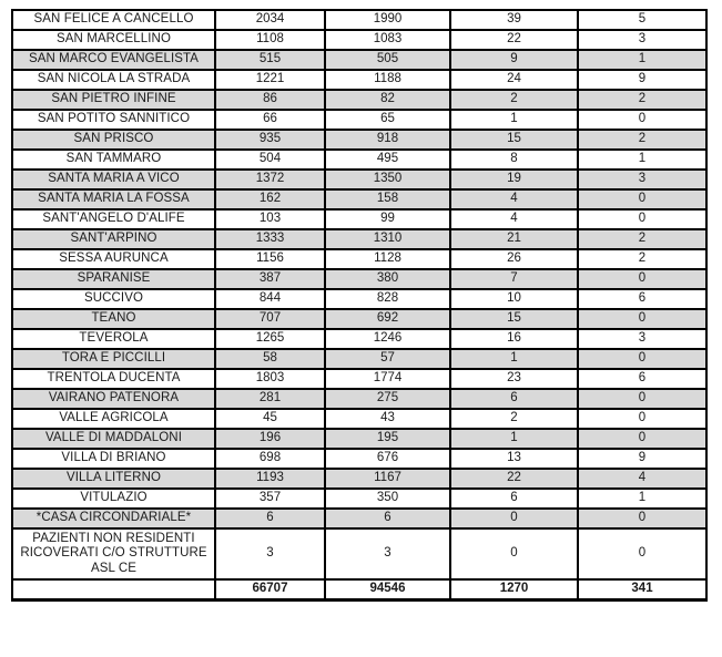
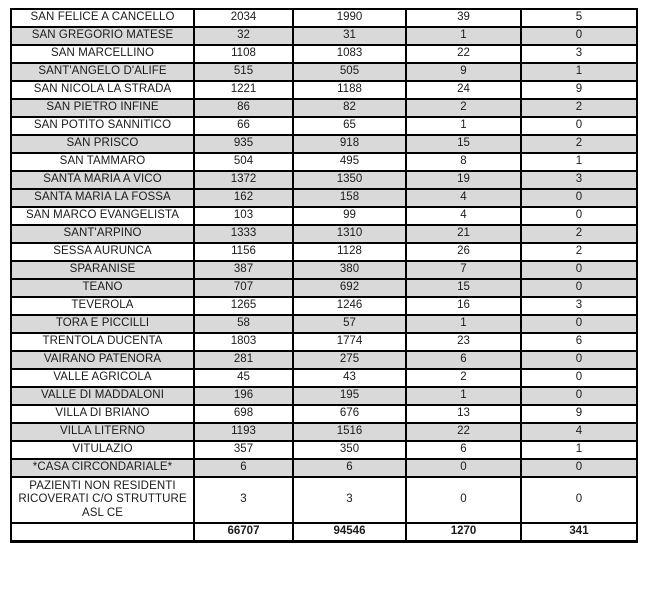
  SAN FELICE A CANCELLO	2034	1990	39	5
+ SAN GREGORIO MATESE	32	31	1	0
  SAN MARCELLINO	1108	1083	22	3
- SAN MARCO EVANGELISTA	515	505	9	1
+ SANT'ANGELO D'ALIFE	515	505	9	1
  SAN NICOLA LA STRADA	1221	1188	24	9
  SAN PIETRO INFINE	86	82	2	2
  SAN POTITO SANNITICO	66	65	1	0
  SAN PRISCO	935	918	15	2
  SAN TAMMARO	504	495	8	1
  SANTA MARIA A VICO	1372	1350	19	3
  SANTA MARIA LA FOSSA	162	158	4	0
- SANT'ANGELO D'ALIFE	103	99	4	0
+ SAN MARCO EVANGELISTA	103	99	4	0
  SANT'ARPINO	1333	1310	21	2
  SESSA AURUNCA	1156	1128	26	2
  SPARANISE	387	380	7	0
- SUCCIVO	844	828	10	6
  TEANO	707	692	15	0
  TEVEROLA	1265	1246	16	3
  TORA E PICCILLI	58	57	1	0
  TRENTOLA DUCENTA	1803	1774	23	6
  VAIRANO PATENORA	281	275	6	0
  VALLE AGRICOLA	45	43	2	0
  VALLE DI MADDALONI	196	195	1	0
  VILLA DI BRIANO	698	676	13	9
- VILLA LITERNO	1193	1167	22	4
+ VILLA LITERNO	1193	1516	22	4
  VITULAZIO	357	350	6	1
  *CASA CIRCONDARIALE*	6	6	0	0
  PAZIENTI NON RESIDENTI RICOVERATI C/O STRUTTURE ASL CE	3	3	0	0
  	66707	94546	1270	341
